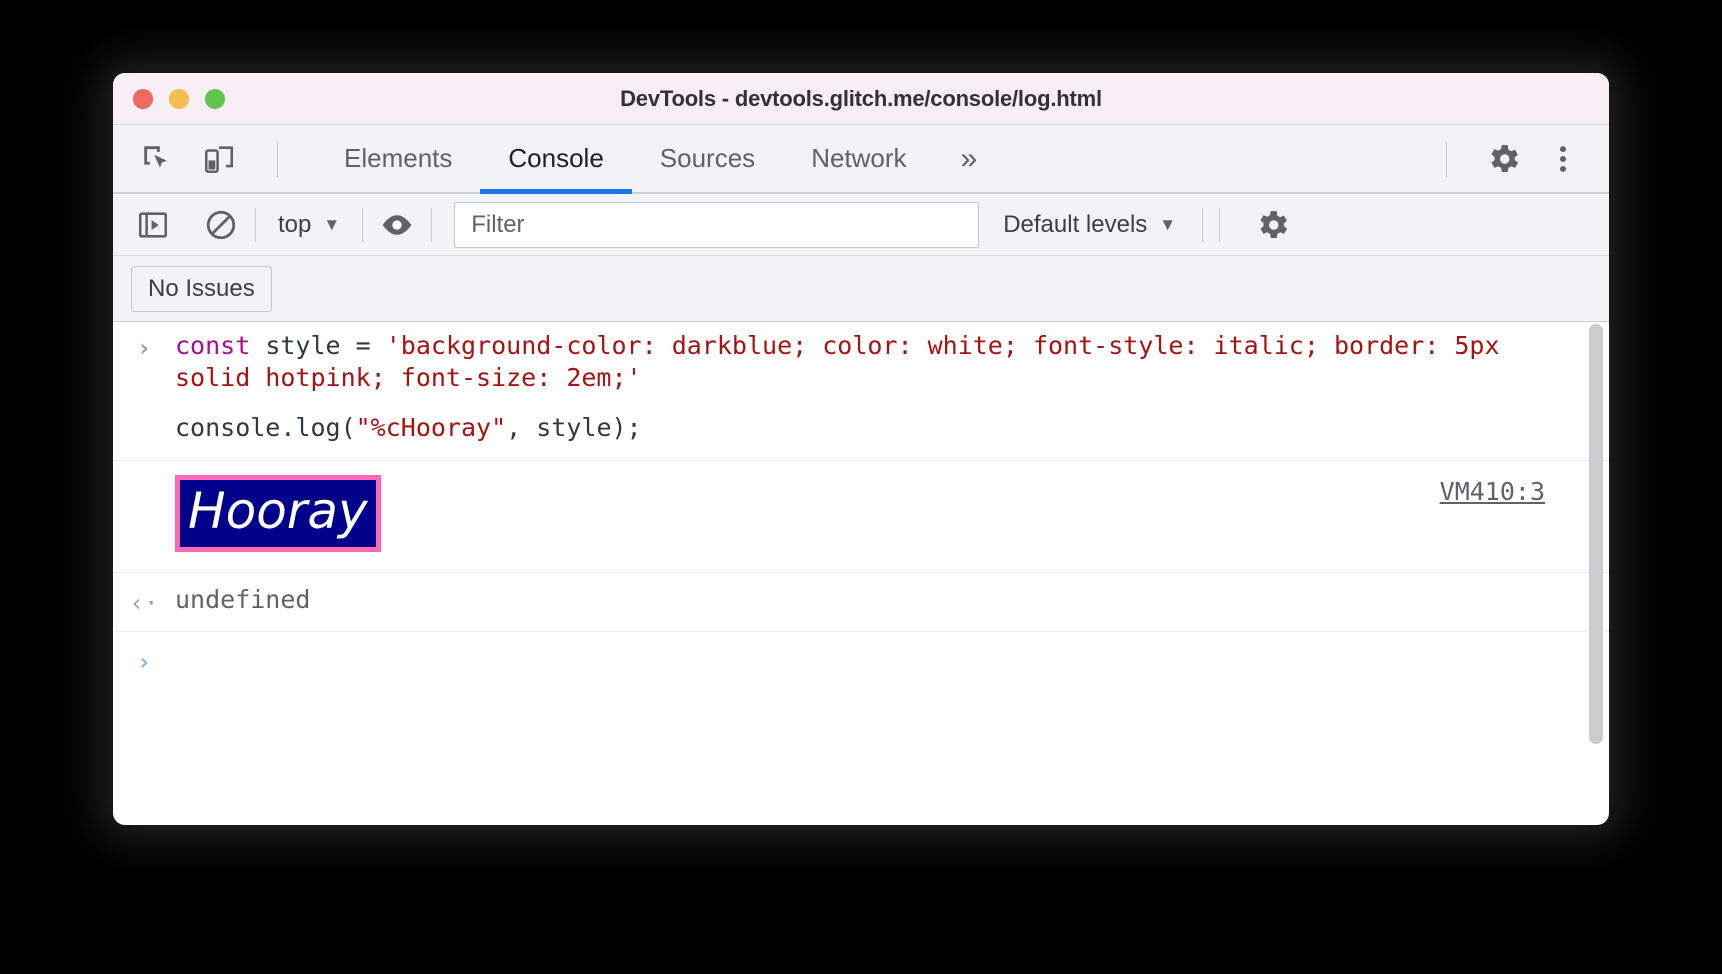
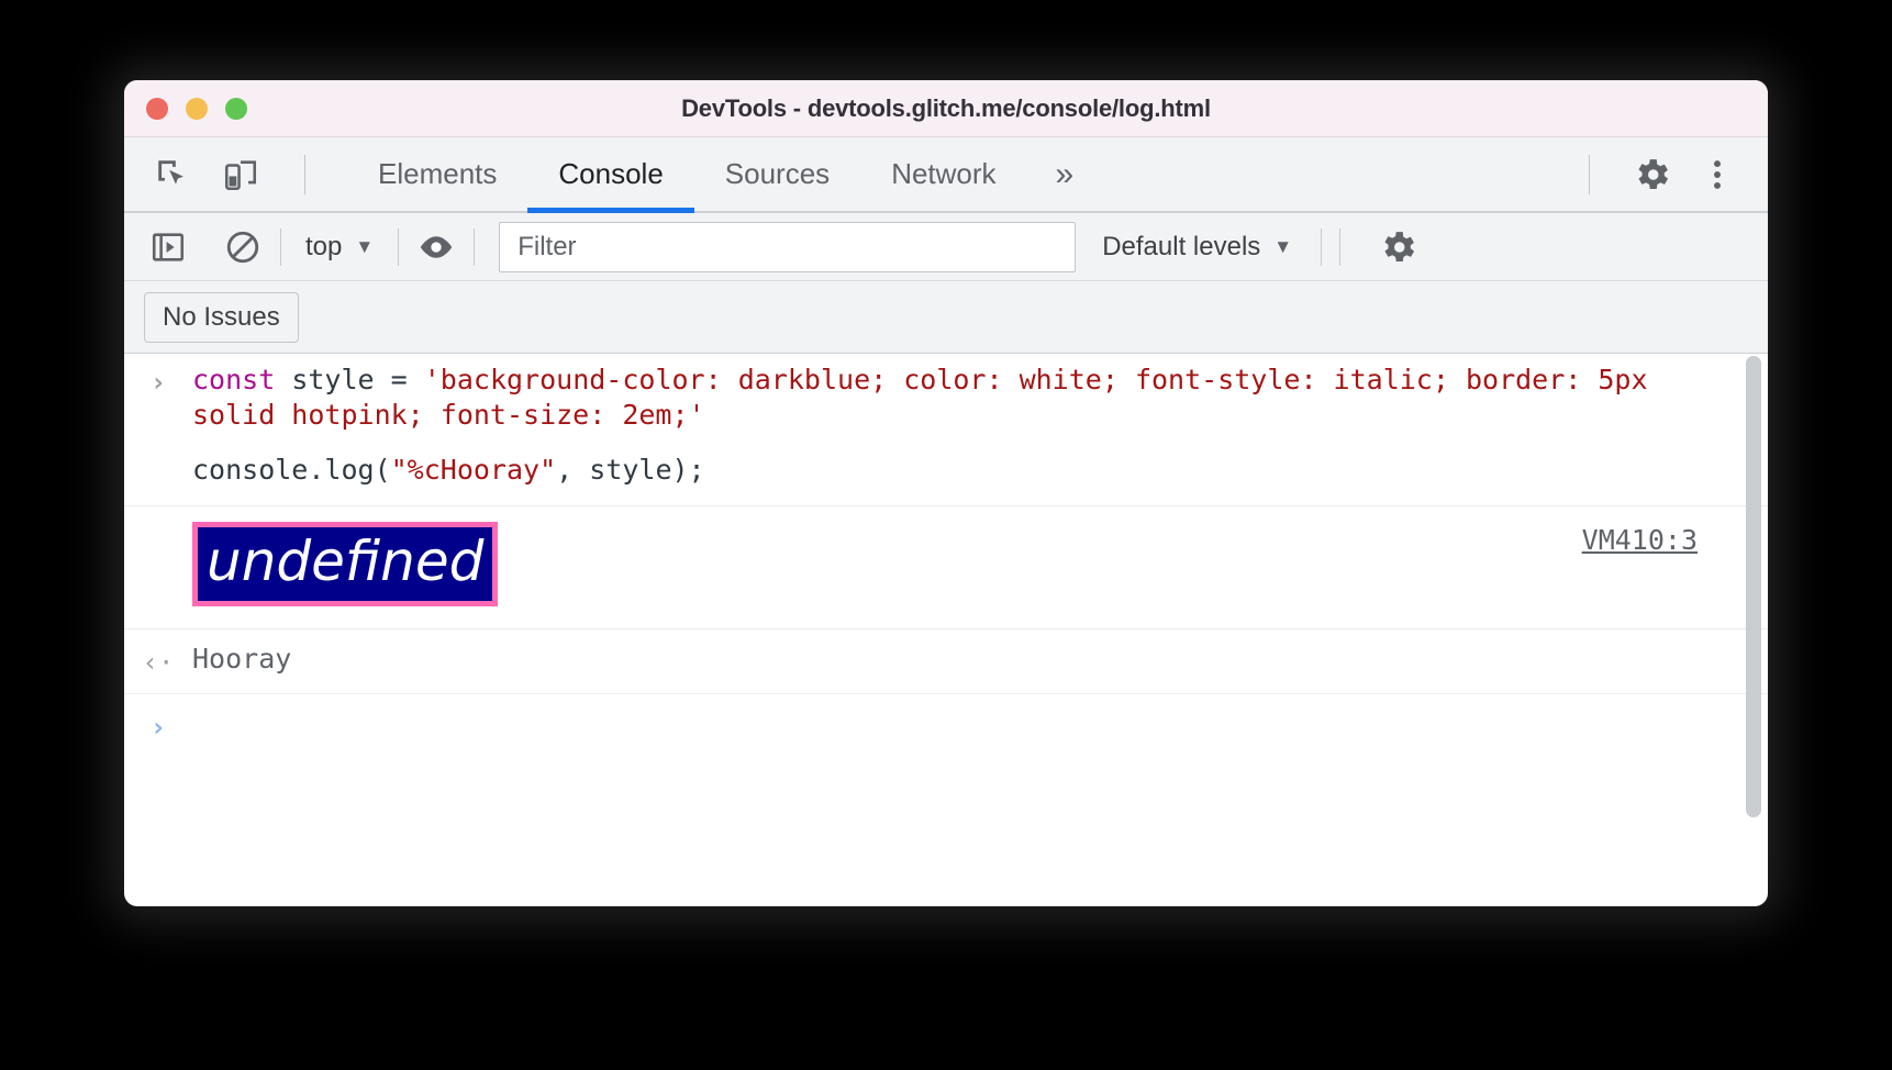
  DevTools - devtools.glitch.me/console/log.html
  Elements
  Console
  Sources
  Network
  »
  top
  ▼
  Filter
  Default levels
  ▼
  No Issues
  ›
  const style = 'background-color: darkblue; color: white; font-style: italic; border: 5px solid hotpink; font-size: 2em;'
  console.log("%cHooray", style);
- Hooray
+ undefined
  VM410:3
  ‹·
- undefined
+ Hooray
  ›
